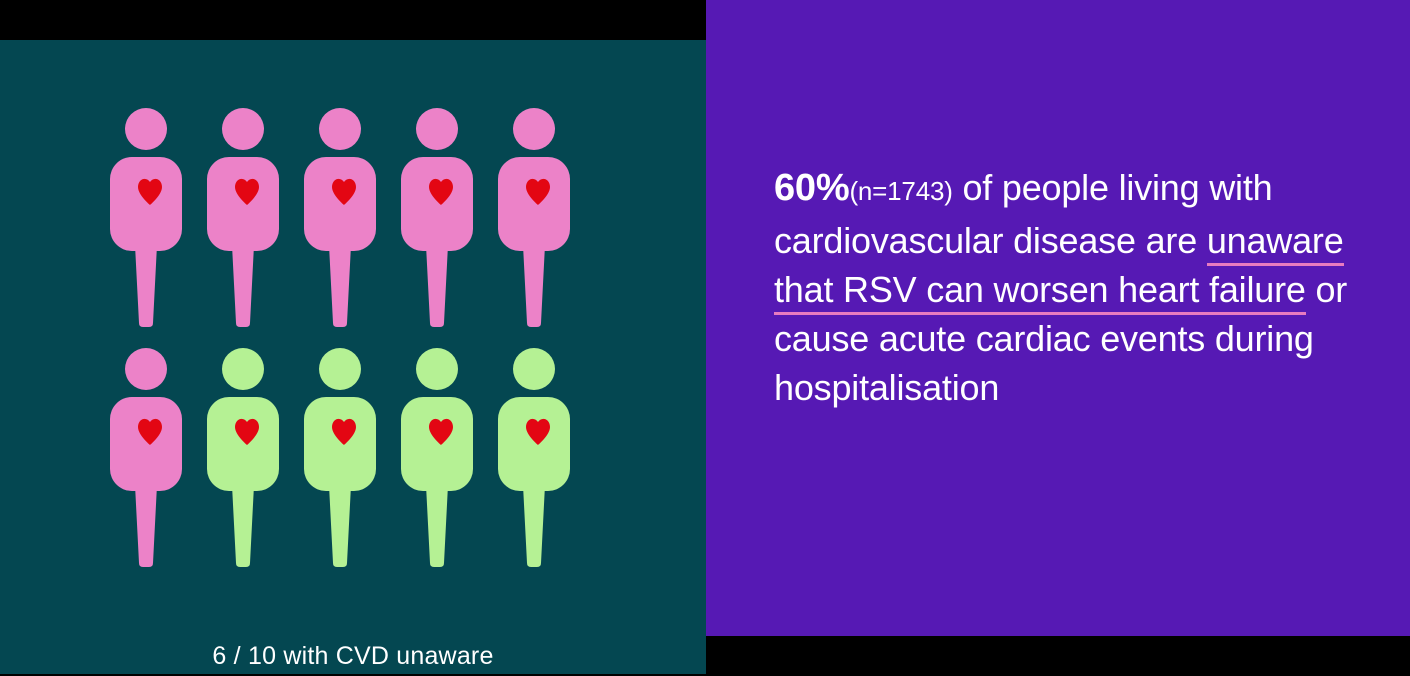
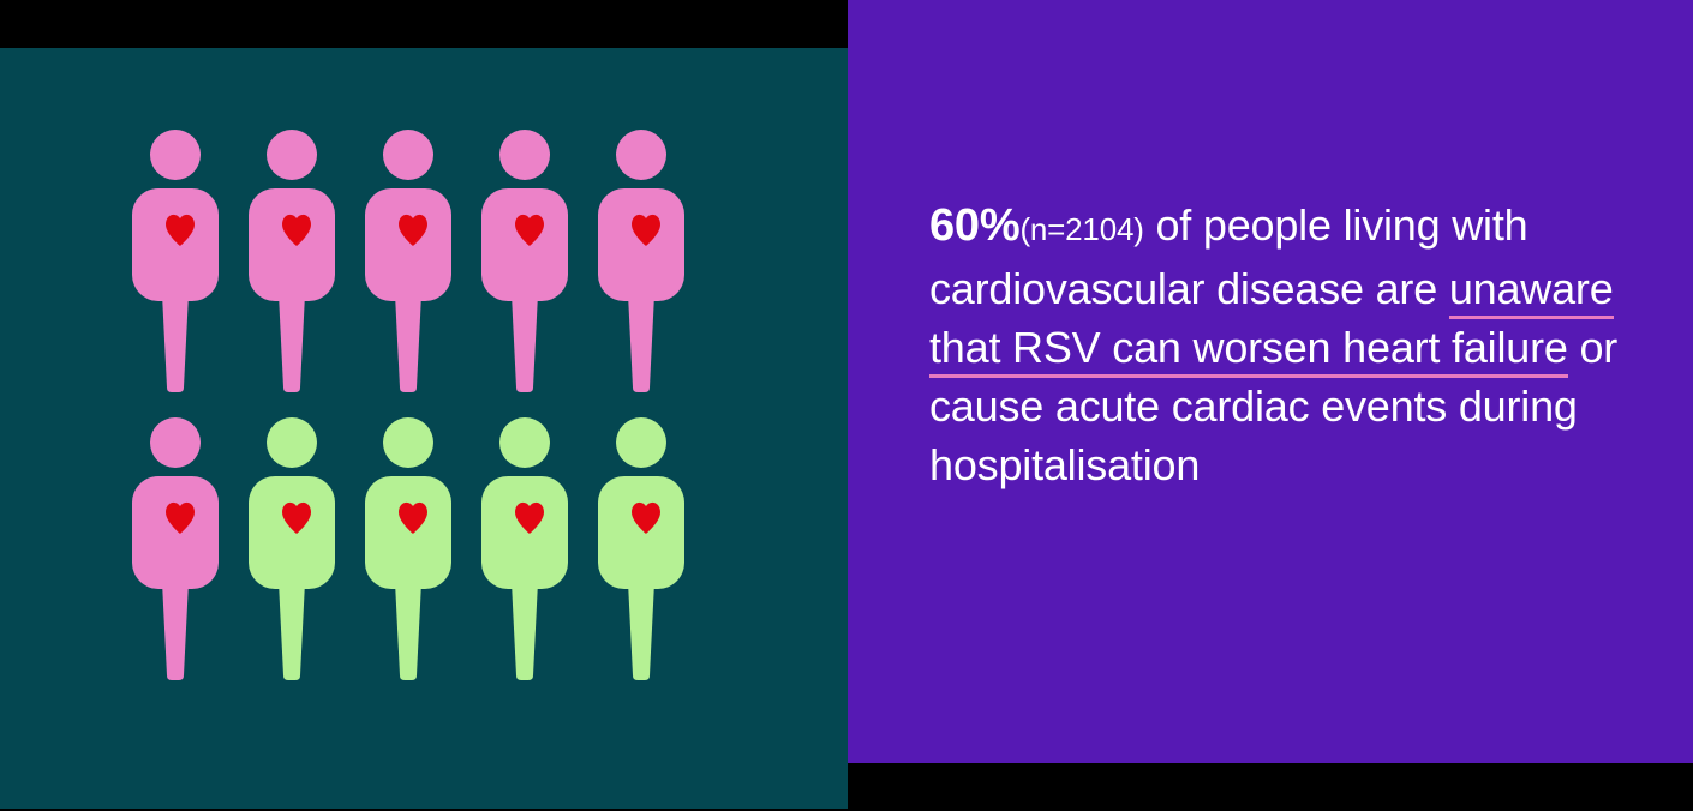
- 6 / 10 with CVD unaware
- 60%(n=1743) of people living with cardiovascular disease are unaware that RSV can worsen heart failure or cause acute cardiac events during hospitalisation
+ 60%(n=2104) of people living with cardiovascular disease are unaware that RSV can worsen heart failure or cause acute cardiac events during hospitalisation
